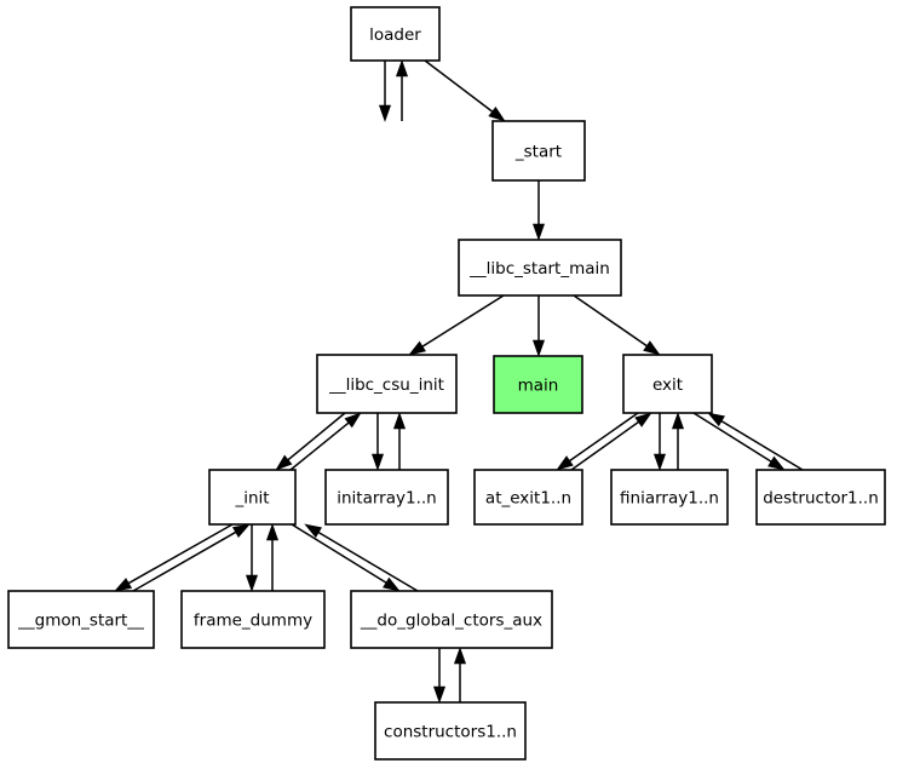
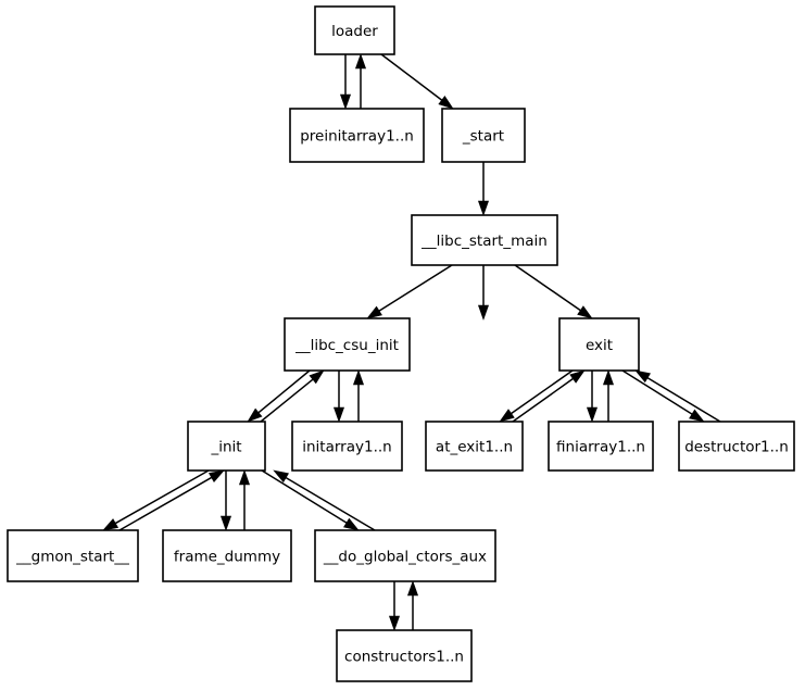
  loader
+ preinitarray1..n
  _start
  __libc_start_main
  __libc_csu_init
- main
  exit
  _init
  initarray1..n
  at_exit1..n
  finiarray1..n
  destructor1..n
  __gmon_start__
  frame_dummy
  __do_global_ctors_aux
  constructors1..n
